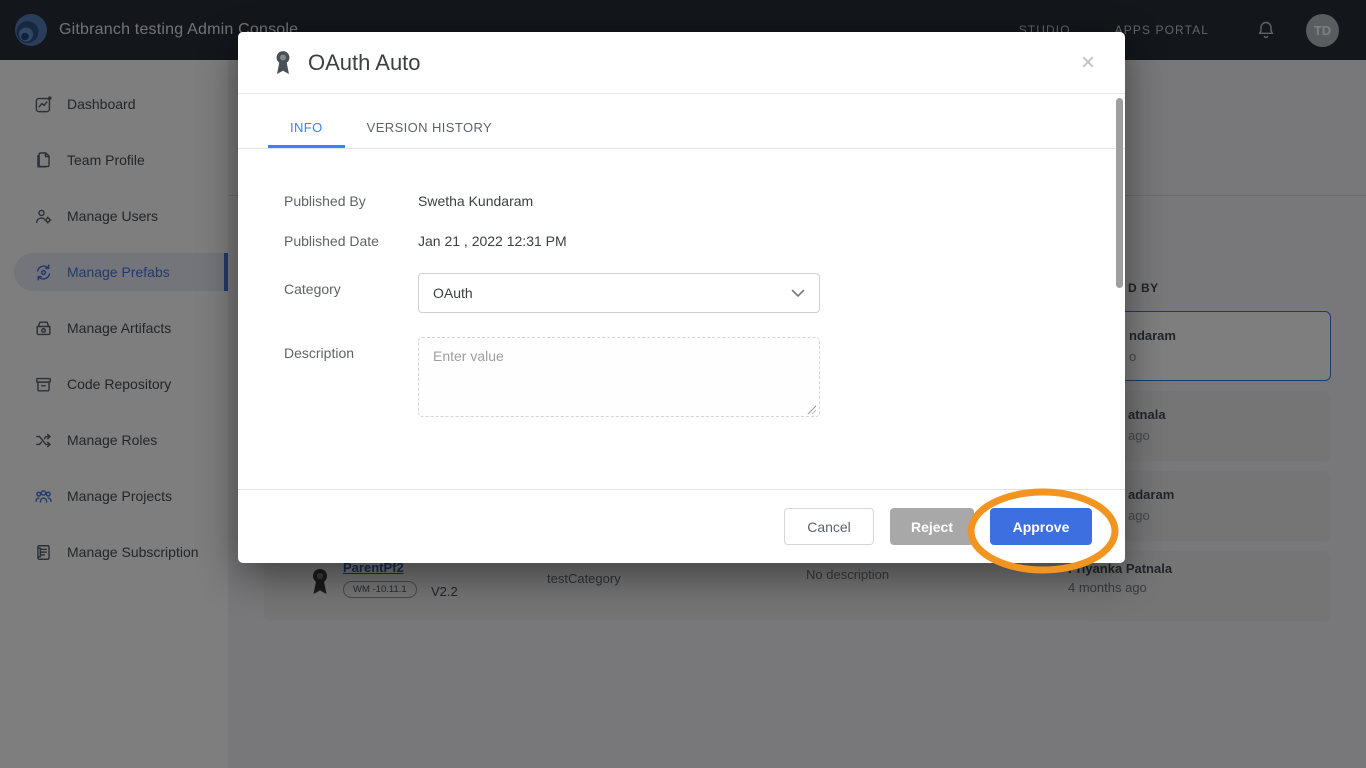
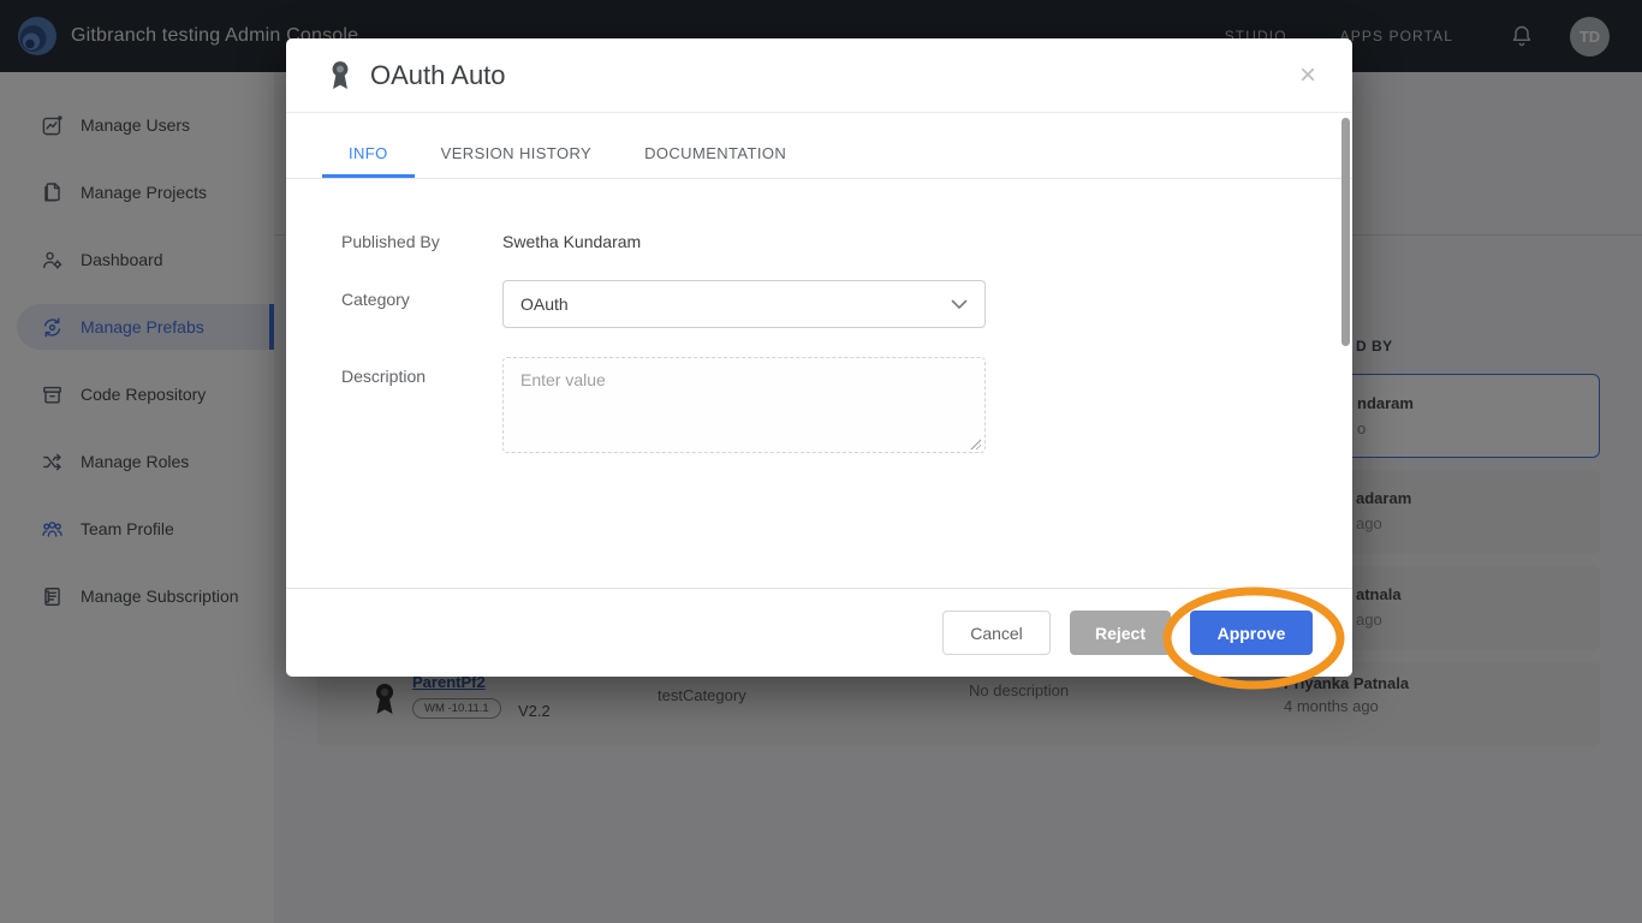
  Gitbranch testing Admin Console
  STUDIO
  APPS PORTAL
  TD
- Dashboard
+ Manage Users
- Team Profile
+ Manage Projects
- Manage Users
+ Dashboard
  Manage Prefabs
- Manage Artifacts
  Code Repository
  Manage Roles
- Manage Projects
+ Team Profile
  Manage Subscription
  D BY
  ndaram
  o
- atnala
+ adaram
  ago
- adaram
+ atnala
  ago
  ParentPf2
  WM -10.11.1
  V2.2
  testCategory
  No description
  riyanka Patnala
  4 months ago
  OAuth Auto
  ×
  INFO
  VERSION HISTORY
+ DOCUMENTATION
  Published By
  Swetha Kundaram
- Published Date
- Jan 21 , 2022 12:31 PM
  Category
  OAuth
  Description
  Enter value
  Cancel
  Reject
  Approve
